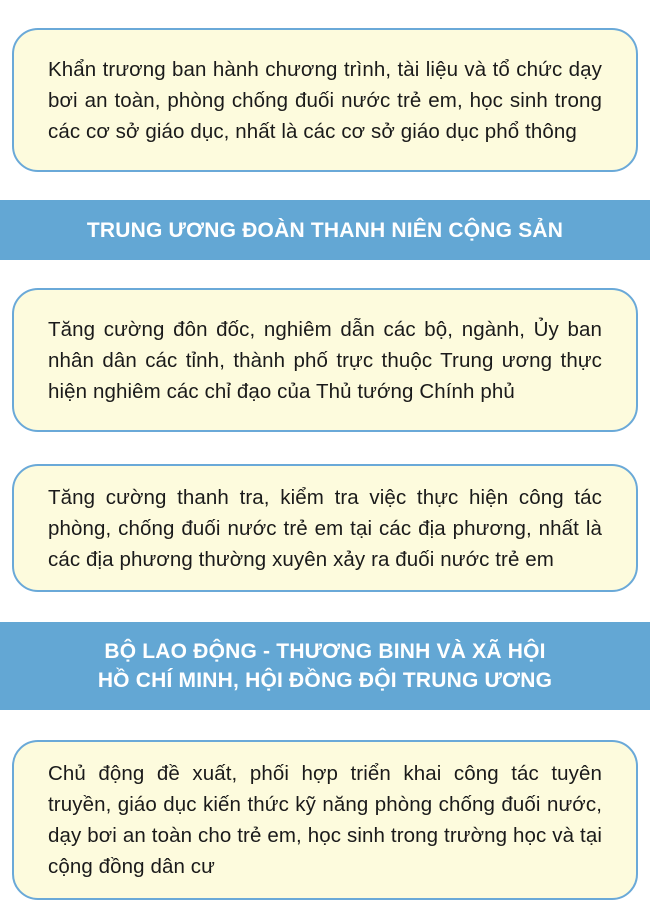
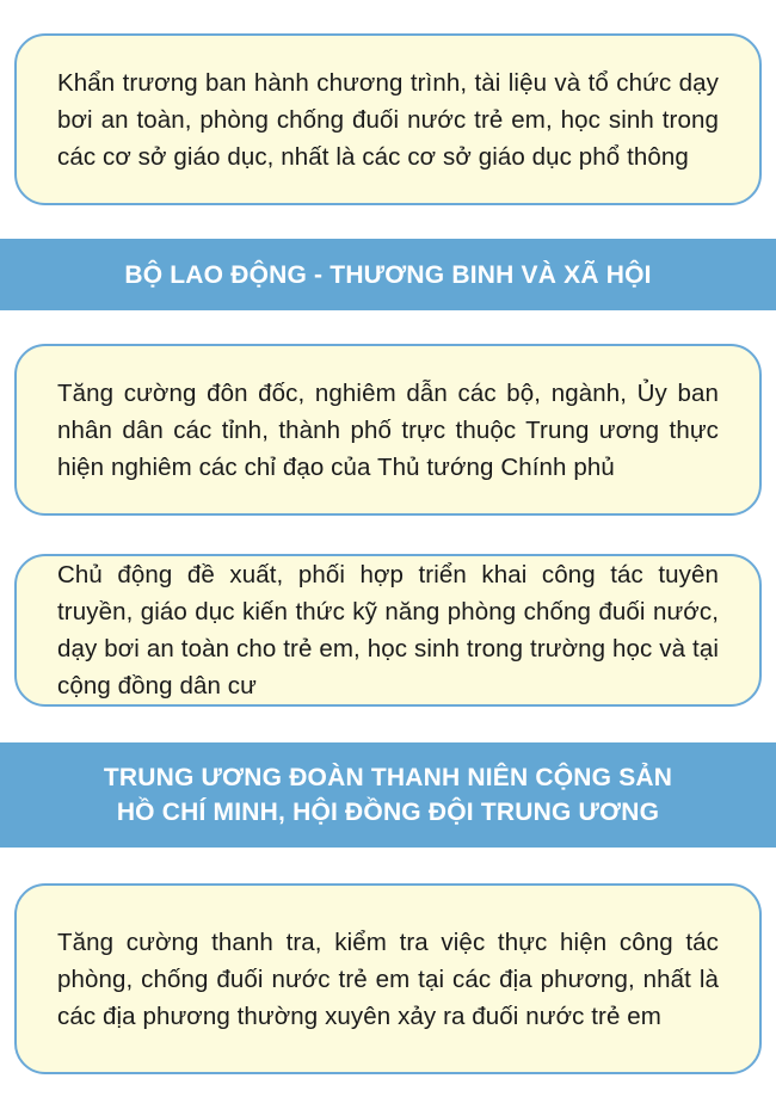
  Khẩn trương ban hành chương trình, tài liệu và tổ chức dạy bơi an toàn, phòng chống đuối nước trẻ em, học sinh trong các cơ sở giáo dục, nhất là các cơ sở giáo dục phổ thông
- TRUNG ƯƠNG ĐOÀN THANH NIÊN CỘNG SẢN
+ BỘ LAO ĐỘNG - THƯƠNG BINH VÀ XÃ HỘI
  Tăng cường đôn đốc, nghiêm dẫn các bộ, ngành, Ủy ban nhân dân các tỉnh, thành phố trực thuộc Trung ương thực hiện nghiêm các chỉ đạo của Thủ tướng Chính phủ
- Tăng cường thanh tra, kiểm tra việc thực hiện công tác phòng, chống đuối nước trẻ em tại các địa phương, nhất là các địa phương thường xuyên xảy ra đuối nước trẻ em
+ Chủ động đề xuất, phối hợp triển khai công tác tuyên truyền, giáo dục kiến thức kỹ năng phòng chống đuối nước, dạy bơi an toàn cho trẻ em, học sinh trong trường học và tại cộng đồng dân cư
- BỘ LAO ĐỘNG - THƯƠNG BINH VÀ XÃ HỘI
+ TRUNG ƯƠNG ĐOÀN THANH NIÊN CỘNG SẢN
  HỒ CHÍ MINH, HỘI ĐỒNG ĐỘI TRUNG ƯƠNG
- Chủ động đề xuất, phối hợp triển khai công tác tuyên truyền, giáo dục kiến thức kỹ năng phòng chống đuối nước, dạy bơi an toàn cho trẻ em, học sinh trong trường học và tại cộng đồng dân cư
+ Tăng cường thanh tra, kiểm tra việc thực hiện công tác phòng, chống đuối nước trẻ em tại các địa phương, nhất là các địa phương thường xuyên xảy ra đuối nước trẻ em
